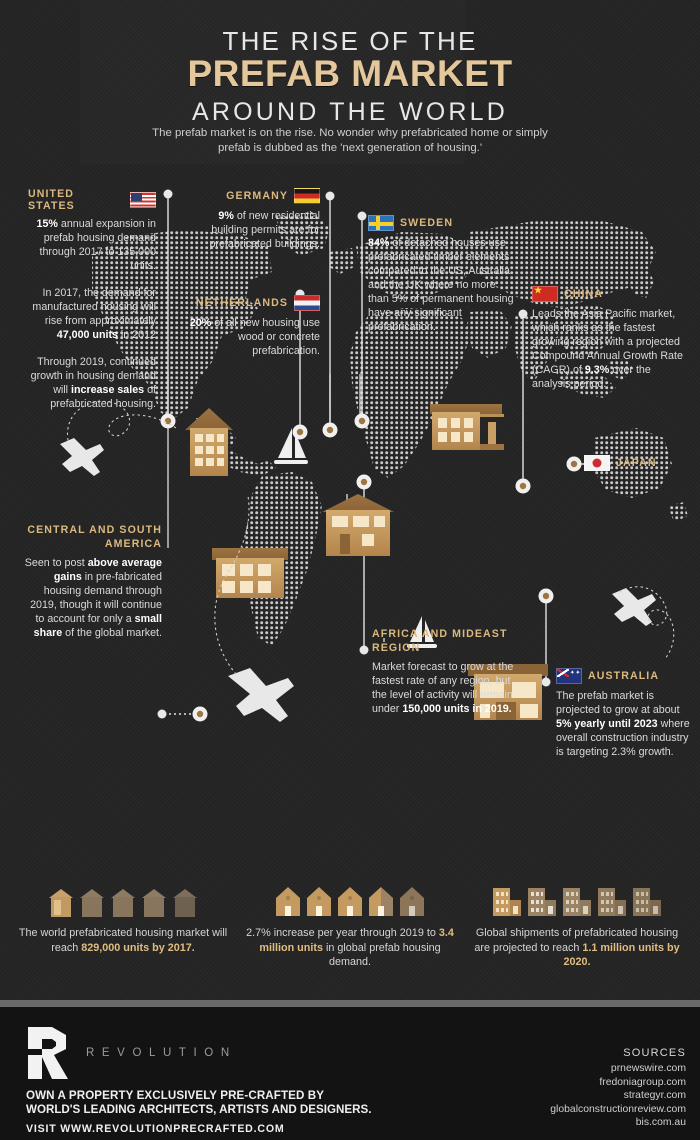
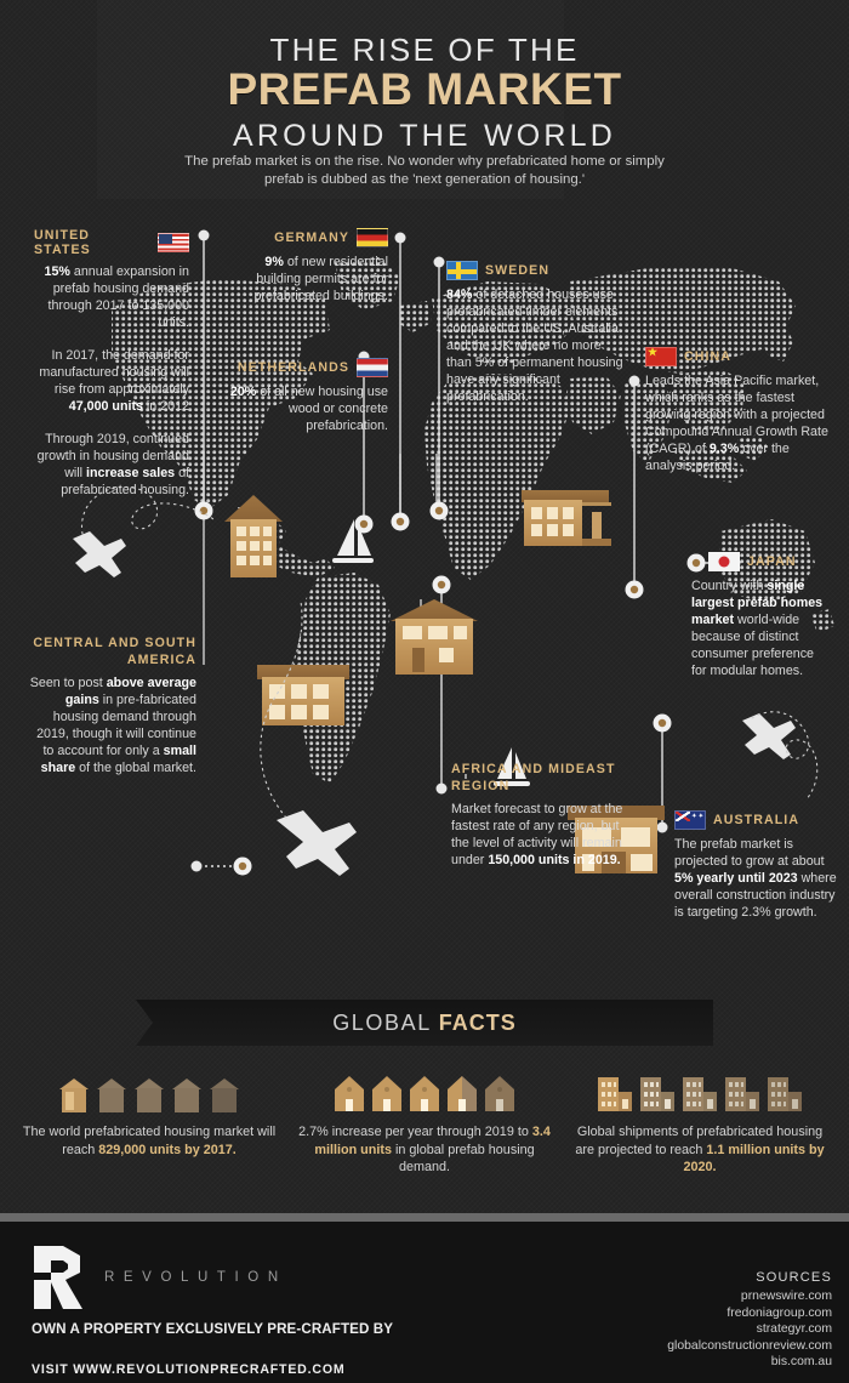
  THE RISE OF THE
  PREFAB MARKET
  AROUND THE WORLD
  The prefab market is on the rise. No wonder why prefabricated home or simply prefab is dubbed as the 'next generation of housing.'
  UNITED STATES
  15% annual expansion in prefab housing demand through 2017 to 135,000 units.
  In 2017, the demand for manufactured housing will rise from approximately 47,000 units in 2012
  Through 2019, continued growth in housing demand will increase sales of prefabricated housing.
  GERMANY
  9% of new residential building permits are for prefabricated buildings.
  NETHERLANDS
  20% of all new housing use wood or concrete prefabrication.
  SWEDEN
  84% of detached houses use prefabricated timber elements compared to the US, Australia and the UK where no more than 5% of permanent housing have any significant prefabrication.
  CHINA
  Leads the Asia Pacific market, which ranks as the fastest growing region with a projected Compound Annual Growth Rate (CAGR) of 9.3% over the analysis period.
  JAPAN
+ Country with single largest prefab homes market world-wide because of distinct consumer preference for modular homes.
  AUSTRALIA
  The prefab market is projected to grow at about 5% yearly until 2023 where overall construction industry is targeting 2.3% growth.
  CENTRAL AND SOUTH AMERICA
  Seen to post above average gains in pre-fabricated housing demand through 2019, though it will continue to account for only a small share of the global market.
  AFRICA AND MIDEAST REGION
  Market forecast to grow at the fastest rate of any region, but the level of activity will remain under 150,000 units in 2019.
+ GLOBAL FACTS
  The world prefabricated housing market will reach 829,000 units by 2017.
  2.7% increase per year through 2019 to 3.4 million units in global prefab housing demand.
  Global shipments of prefabricated housing are projected to reach 1.1 million units by 2020.
  REVOLUTION
  OWN A PROPERTY EXCLUSIVELY PRE-CRAFTED BY
- WORLD'S LEADING ARCHITECTS, ARTISTS AND DESIGNERS.
  VISIT WWW.REVOLUTIONPRECRAFTED.COM
  SOURCES
  prnewswire.com
  fredoniagroup.com
  strategyr.com
  globalconstructionreview.com
  bis.com.au
